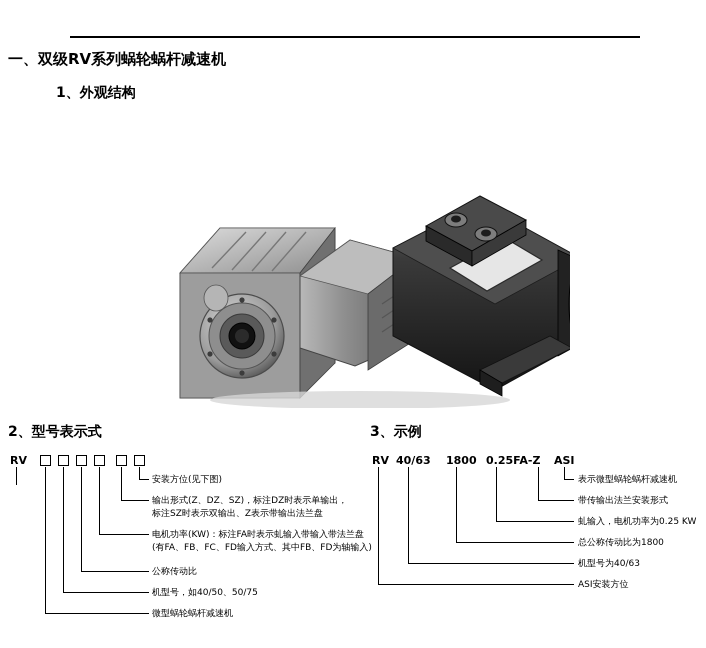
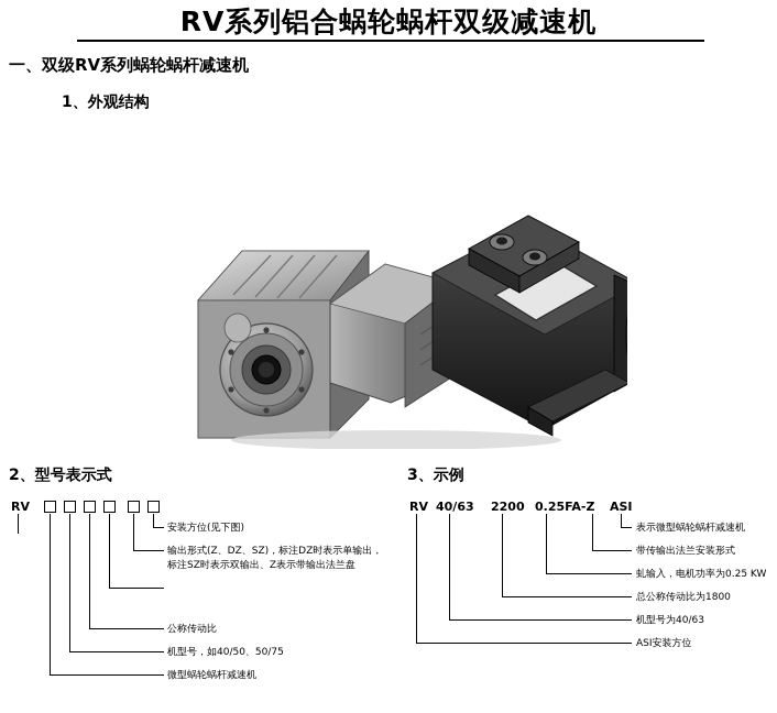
+ RV系列铝合蜗轮蜗杆双级减速机
  一、双级RV系列蜗轮蜗杆减速机
  1、外观结构
  2、型号表示式
  3、示例
  RV
  安装方位(见下图)
  输出形式(Z、DZ、SZ)，标注DZ时表示单输出，
  标注SZ时表示双输出、Z表示带输出法兰盘
- 电机功率(KW)：标注FA时表示虬输入带输入带法兰盘
- (有FA、FB、FC、FD输入方式、其中FB、FD为轴输入)
  公称传动比
  机型号，如40/50、50/75
  微型蜗轮蜗杆减速机
  RV
  40/63
- 1800
+ 2200
  0.25FA-Z
  ASI
  表示微型蜗轮蜗杆减速机
  带传输出法兰安装形式
  虬输入，电机功率为0.25 KW
  总公称传动比为1800
  机型号为40/63
  ASI安装方位
